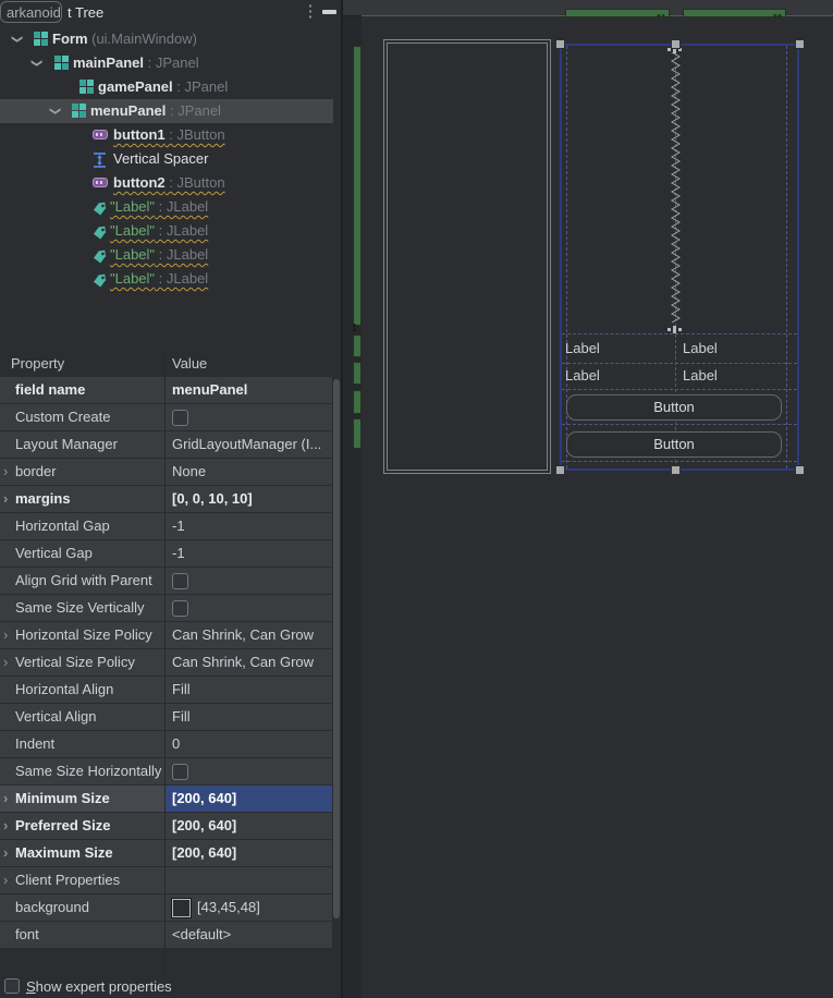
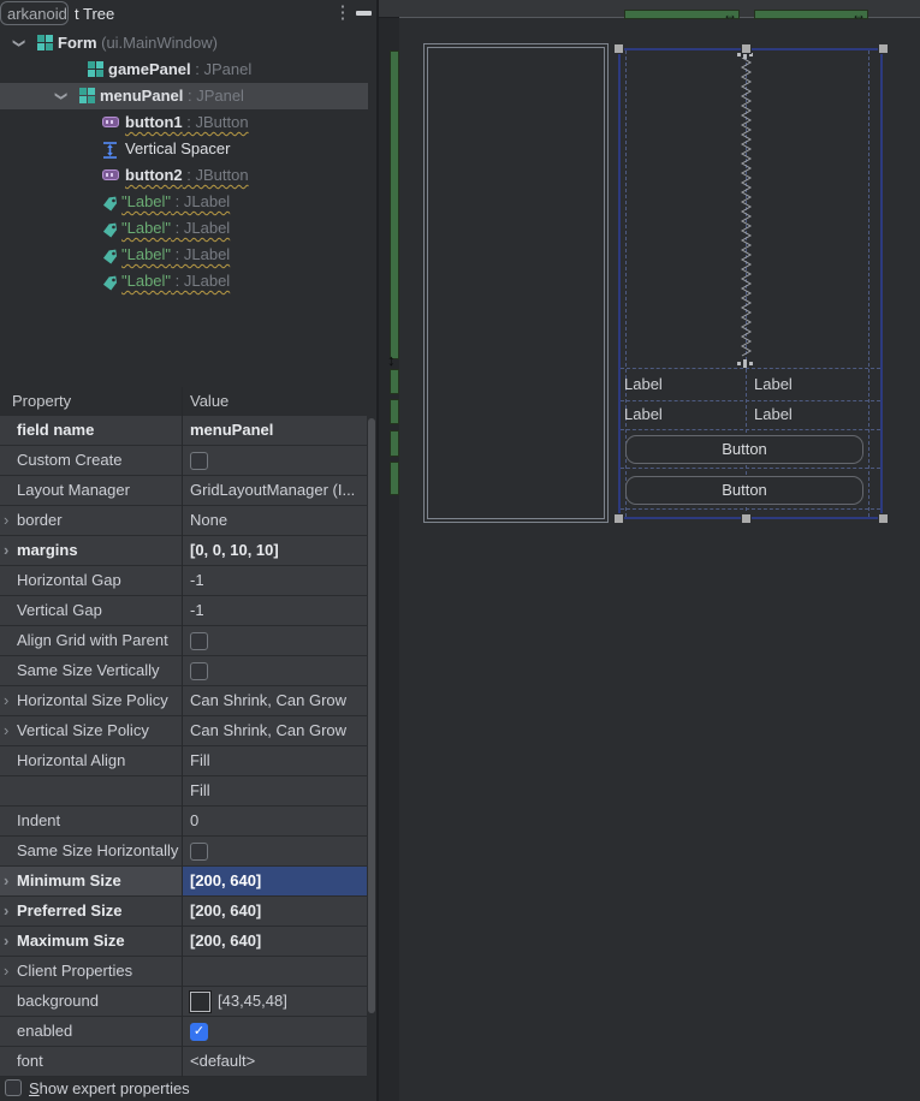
  t Tree
  arkanoid
  Form (ui.MainWindow)
- mainPanel : JPanel
  gamePanel : JPanel
  menuPanel : JPanel
  button1 : JButton
  Vertical Spacer
  button2 : JButton
  "Label" : JLabel
  "Label" : JLabel
  "Label" : JLabel
  "Label" : JLabel
  Property
  Value
  field name
  menuPanel
  Custom Create
  Layout Manager
  GridLayoutManager (I...
  border
  None
  margins
  [0, 0, 10, 10]
  Horizontal Gap
  -1
  Vertical Gap
  -1
  Align Grid with Parent
  Same Size Vertically
  Horizontal Size Policy
  Can Shrink, Can Grow
  Vertical Size Policy
  Can Shrink, Can Grow
  Horizontal Align
  Fill
- Vertical Align
  Fill
  Indent
  0
  Same Size Horizontally
  Minimum Size
  [200, 640]
  Preferred Size
  [200, 640]
  Maximum Size
  [200, 640]
  Client Properties
  background
  [43,45,48]
+ enabled
  font
  <default>
  Show expert properties
  ↔
  ↔
  ↕
  Label
  Label
  Label
  Label
  Button
  Button
